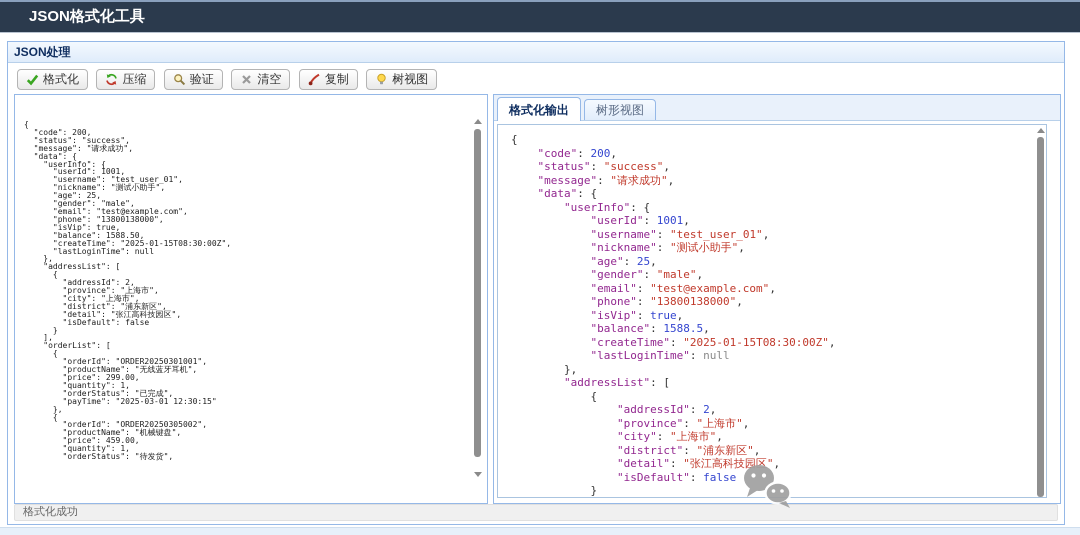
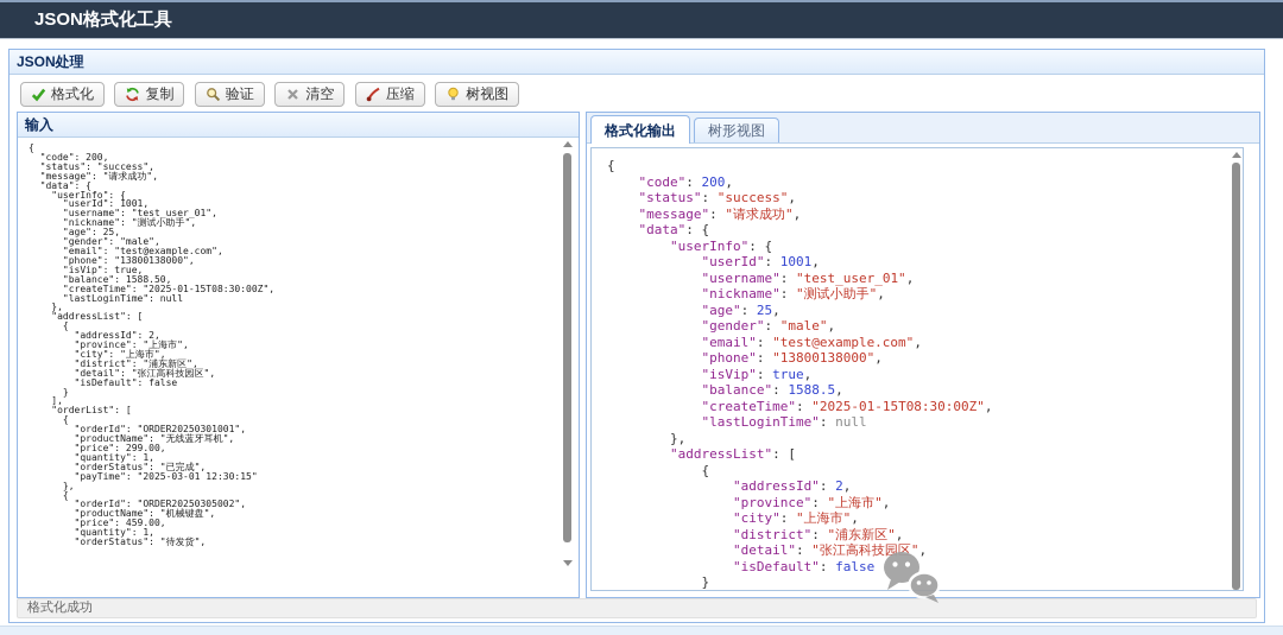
  JSON格式化工具
  JSON处理
  格式化
- 压缩
+ 复制
  验证
  清空
- 复制
+ 压缩
  树视图
+ 输入
  {
  "code": 200,
  "status": "success",
  "message": "请求成功",
  "data": {
  "userInfo": {
  "userId": 1001,
  "username": "test_user_01",
  "nickname": "测试小助手",
  "age": 25,
  "gender": "male",
  "email": "test@example.com",
  "phone": "13800138000",
  "isVip": true,
  "balance": 1588.50,
  "createTime": "2025-01-15T08:30:00Z",
  "lastLoginTime": null
  },
  "addressList": [
  {
  "addressId": 2,
  "province": "上海市",
  "city": "上海市",
  "district": "浦东新区",
  "detail": "张江高科技园区",
  "isDefault": false
  }
  ],
  "orderList": [
  {
  "orderId": "ORDER20250301001",
  "productName": "无线蓝牙耳机",
  "price": 299.00,
  "quantity": 1,
  "orderStatus": "已完成",
  "payTime": "2025-03-01 12:30:15"
  },
  {
  "orderId": "ORDER20250305002",
  "productName": "机械键盘",
  "price": 459.00,
  "quantity": 1,
  "orderStatus": "待发货",
  格式化输出
  树形视图
  {
  "code": 200,
  "status": "success",
  "message": "请求成功",
  "data": {
  "userInfo": {
  "userId": 1001,
  "username": "test_user_01",
  "nickname": "测试小助手",
  "age": 25,
  "gender": "male",
  "email": "test@example.com",
  "phone": "13800138000",
  "isVip": true,
  "balance": 1588.5,
  "createTime": "2025-01-15T08:30:00Z",
  "lastLoginTime": null
  },
  "addressList": [
  {
  "addressId": 2,
  "province": "上海市",
  "city": "上海市",
  "district": "浦东新区",
  "detail": "张江高科技园区",
  "isDefault": false
  }
  格式化成功
